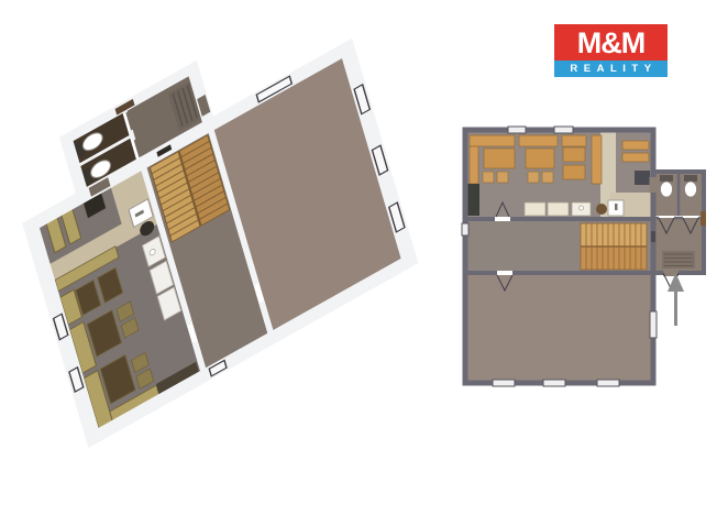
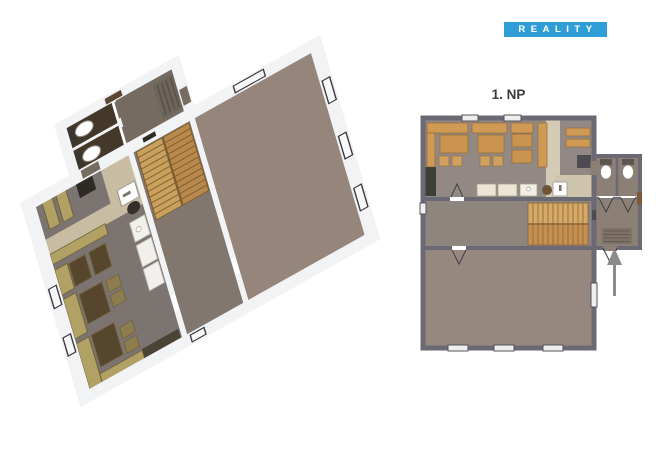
- M&M
  REALITY
+ 1. NP
